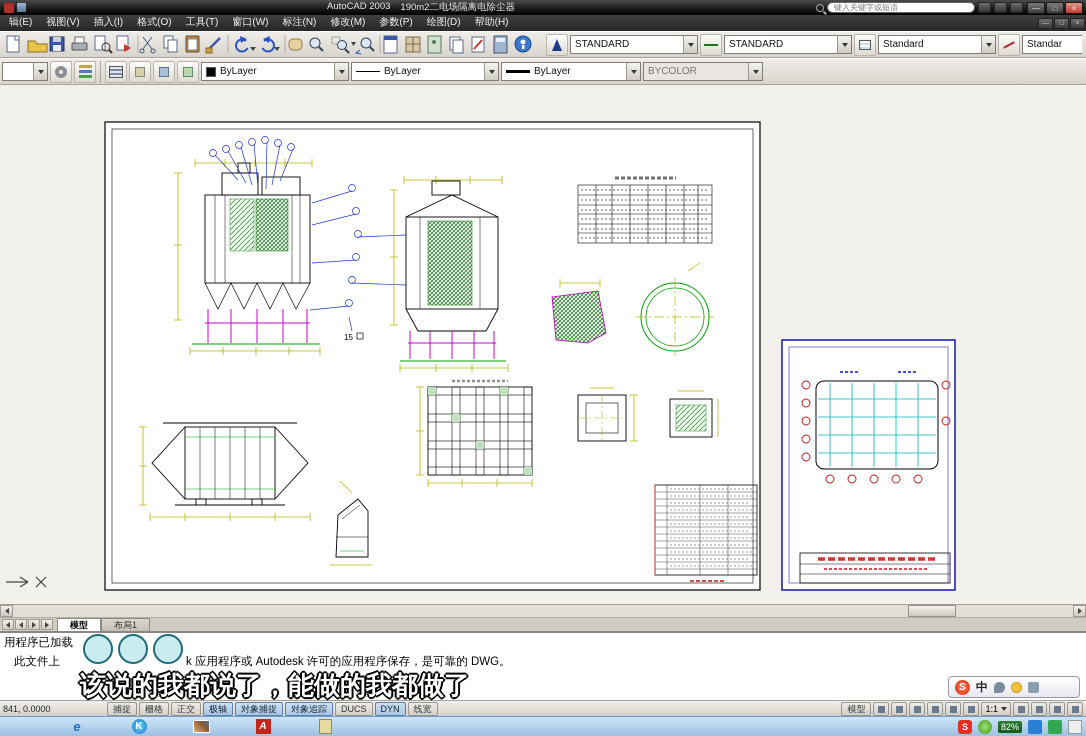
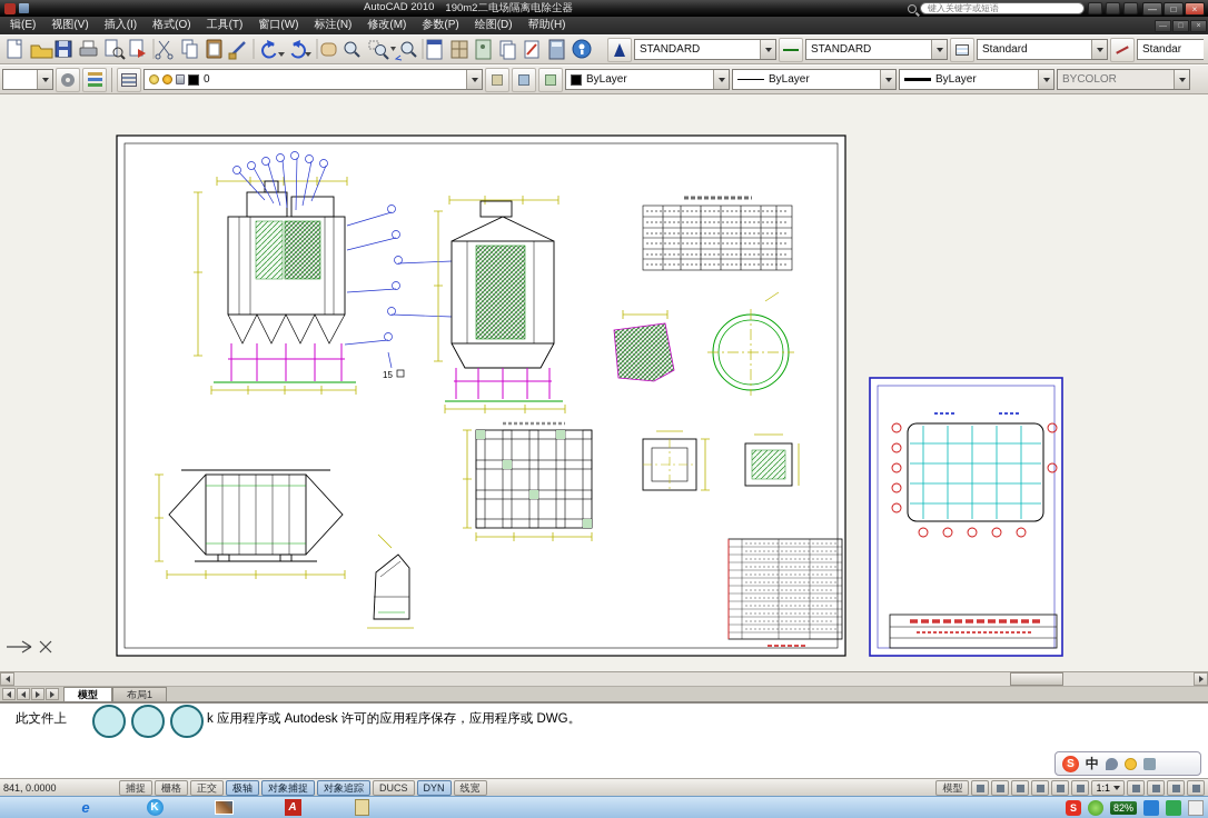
- AutoCAD 2003
+ AutoCAD 2010
  190m2二电场隔离电除尘器
  键入关键字或短语
  —
  □
  ×
  辑(E)
  视图(V)
  插入(I)
  格式(O)
  工具(T)
  窗口(W)
  标注(N)
  修改(M)
  参数(P)
  绘图(D)
  帮助(H)
  STANDARD
  STANDARD
  Standard
  Standar
+ 0
  ByLayer
  ByLayer
  ByLayer
  BYCOLOR
  15
  模型
  布局1
- 用程序已加载
- 此文件上 k 应用程序或 Autodesk 许可的应用程序保存，是可靠的 DWG。
+ 此文件上 k 应用程序或 Autodesk 许可的应用程序保存，应用程序或 DWG。
  841, 0.0000
  捕捉
  栅格
  正交
  极轴
  对象捕捉
  对象追踪
  DUCS
  DYN
  线宽
  模型
  1:1
- 该说的我都说了，能做的我都做了
  S
  中
  e
  K
  A
  S
  82%
